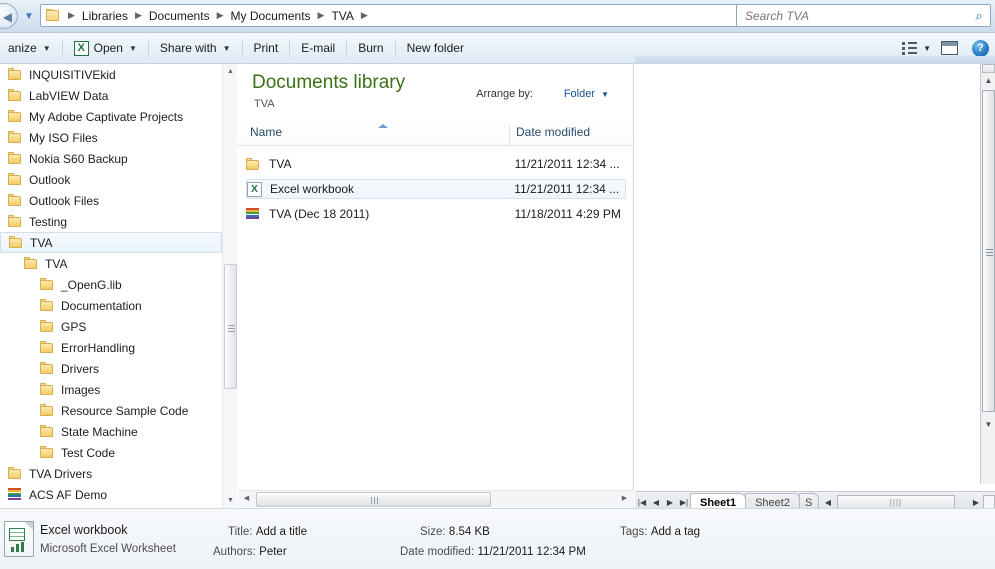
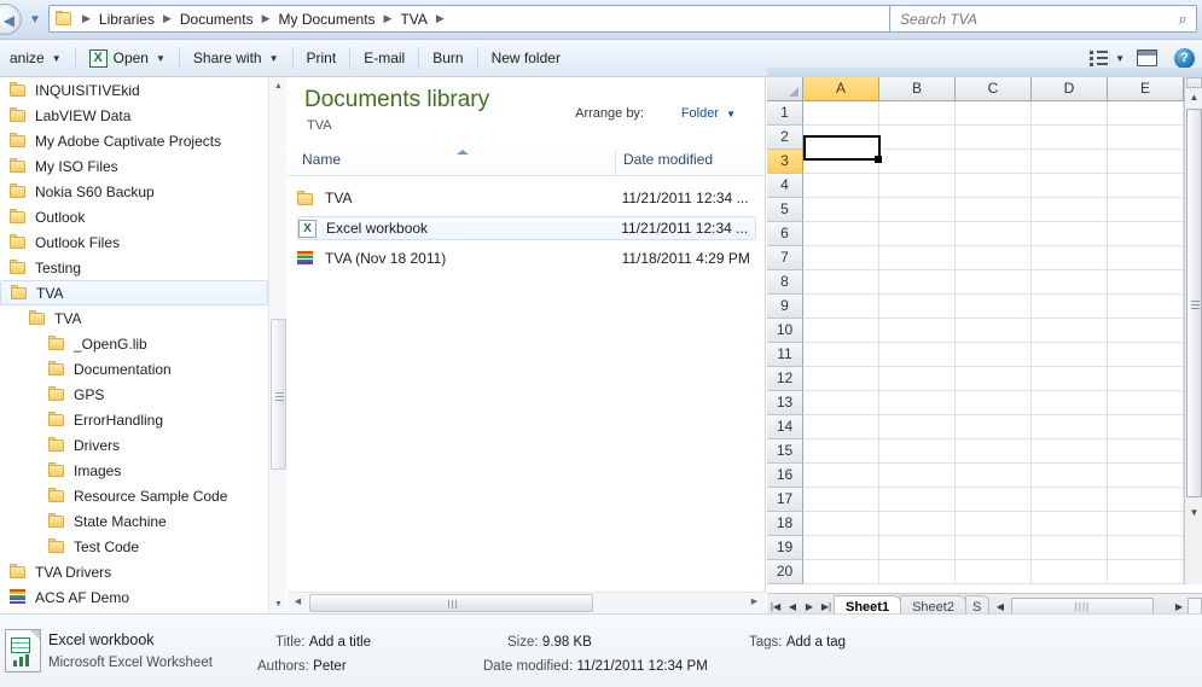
  ◀
  ▼
  ▶
  Libraries
  ▶
  Documents
  ▶
  My Documents
  ▶
  TVA
  ▶
  Search TVA
  ⌕
  anize
  ▼
  Open
  ▼
  Share with
  ▼
  Print
  E-mail
  Burn
  New folder
  ▼
  ?
  INQUISITIVEkid
  LabVIEW Data
  My Adobe Captivate Projects
  My ISO Files
  Nokia S60 Backup
  Outlook
  Outlook Files
  Testing
  TVA
  TVA
  _OpenG.lib
  Documentation
  GPS
  ErrorHandling
  Drivers
  Images
  Resource Sample Code
  State Machine
  Test Code
  TVA Drivers
  ACS AF Demo
  Documents library
  TVA
  Arrange by:
  Folder
  ▼
  Name
  Date modified
  TVA
  11/21/2011 12:34 ...
  Excel workbook
  11/21/2011 12:34 ...
- TVA (Dec 18 2011)
+ TVA (Nov 18 2011)
  11/18/2011 4:29 PM
+ A
+ B
+ C
+ D
+ E
+ 1
+ 2
+ 3
+ 4
+ 5
+ 6
+ 7
+ 8
+ 9
+ 10
+ 11
+ 12
+ 13
+ 14
+ 15
+ 16
+ 17
+ 18
+ 19
+ 20
  ▲
  ▼
  |◀
  ◀
  ▶
  ▶|
  Sheet1
  Sheet2
  S
  ◀
  ||||
  ▶
  Excel workbook
  Microsoft Excel Worksheet
  Title: Add a title
  Authors: Peter
- Size: 8.54 KB
+ Size: 9.98 KB
  Date modified: 11/21/2011 12:34 PM
  Tags: Add a tag
